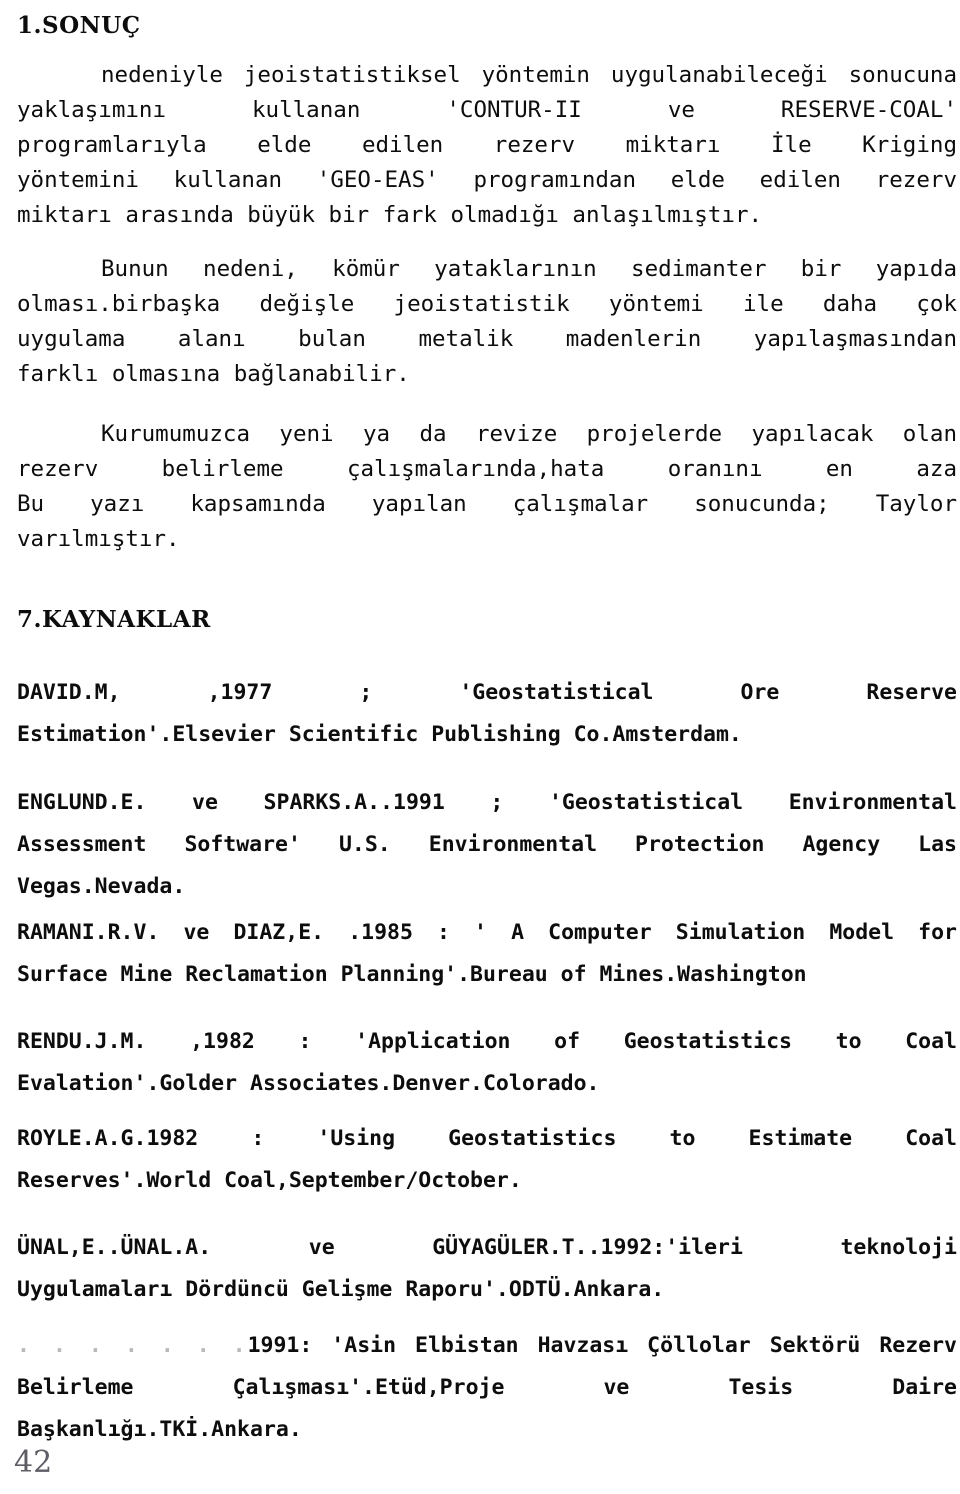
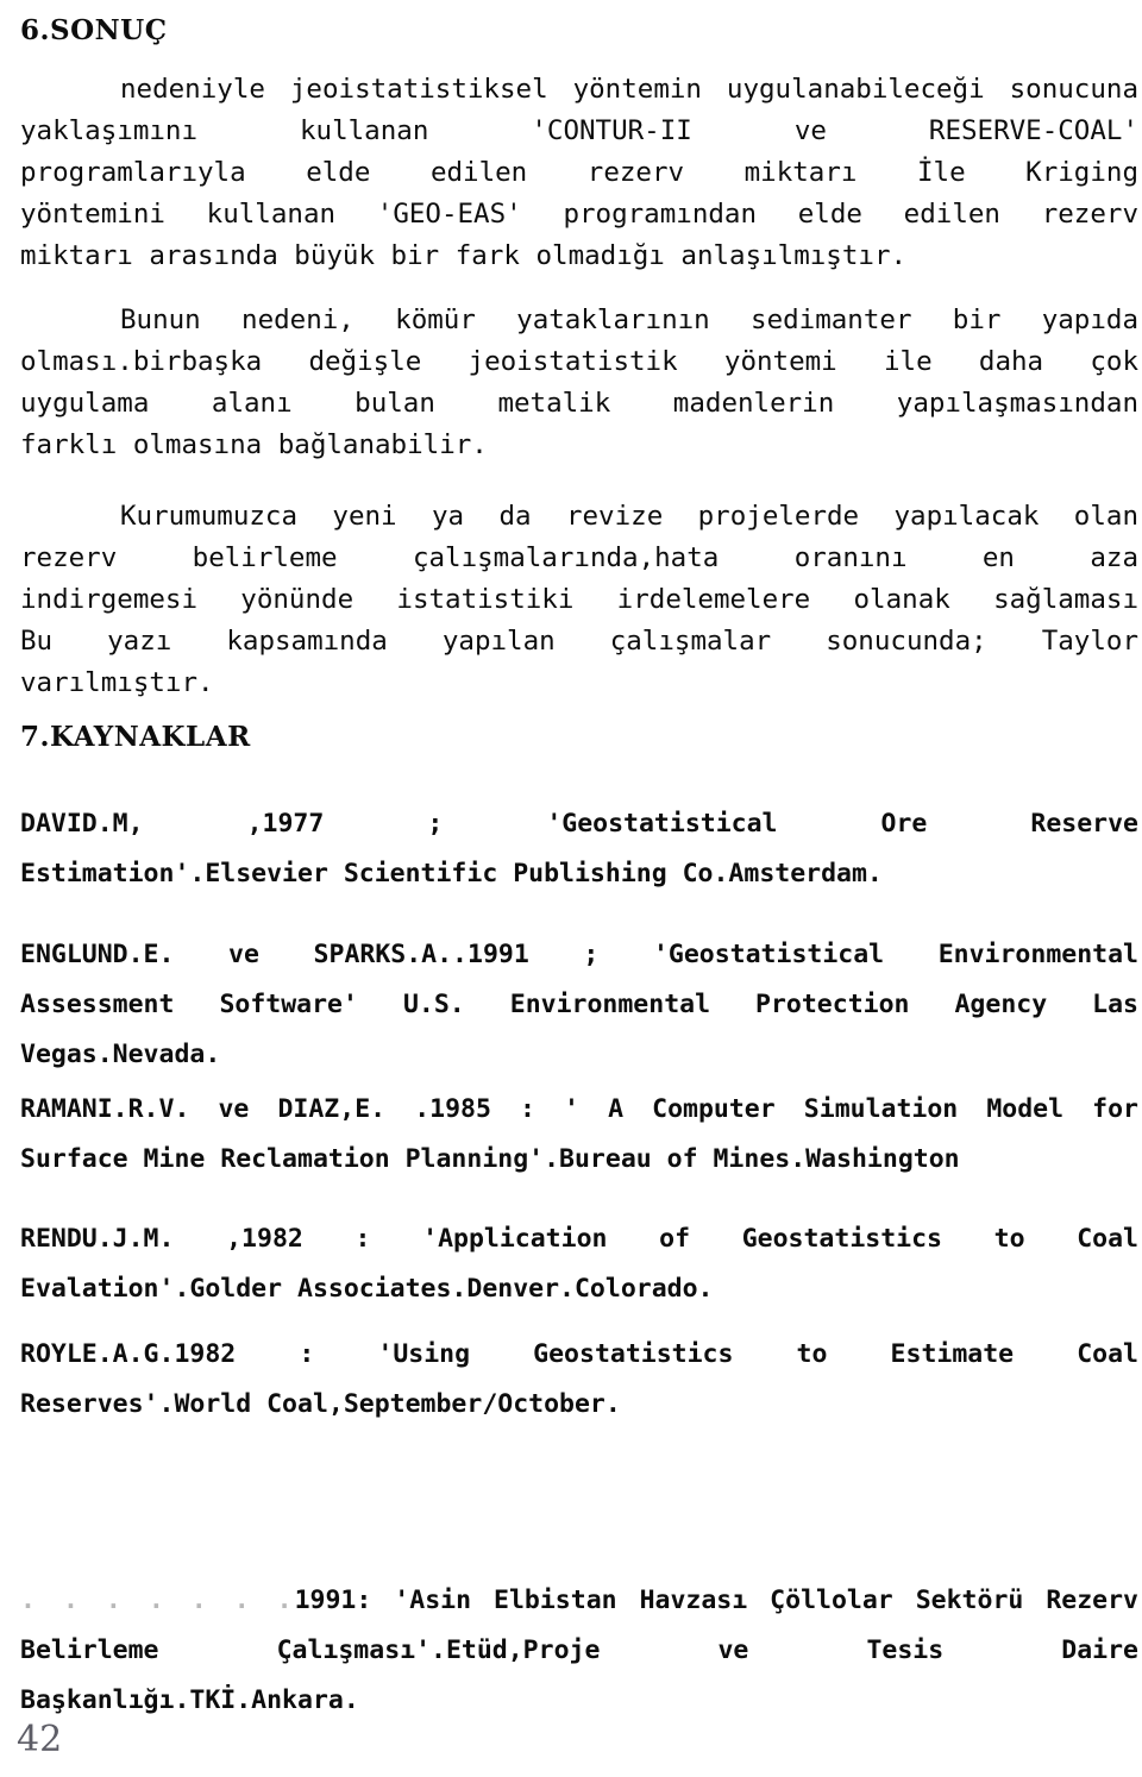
- 1.SONUÇ
+ 6.SONUÇ
  nedeniyle jeoistatistiksel yöntemin uygulanabileceği sonucuna
  yaklaşımını kullanan 'CONTUR-II ve RESERVE-COAL'
  programlarıyla elde edilen rezerv miktarı İle Kriging
  yöntemini kullanan 'GEO-EAS' programından elde edilen rezerv
  miktarı arasında büyük bir fark olmadığı anlaşılmıştır.
  Bunun nedeni, kömür yataklarının sedimanter bir yapıda
  olması.birbaşka değişle jeoistatistik yöntemi ile daha çok
  uygulama alanı bulan metalik madenlerin yapılaşmasından
  farklı olmasına bağlanabilir.
  Kurumumuzca yeni ya da revize projelerde yapılacak olan
  rezerv belirleme çalışmalarında,hata oranını en aza
+ indirgemesi yönünde istatistiki irdelemelere olanak sağlaması
  Bu yazı kapsamında yapılan çalışmalar sonucunda; Taylor
  varılmıştır.
  7.KAYNAKLAR
  DAVID.M, ,1977 ; 'Geostatistical Ore Reserve
  Estimation'.Elsevier Scientific Publishing Co.Amsterdam.
  ENGLUND.E. ve SPARKS.A..1991 ; 'Geostatistical Environmental
  Assessment Software' U.S. Environmental Protection Agency Las
  Vegas.Nevada.
  RAMANI.R.V. ve DIAZ,E. .1985 : ' A Computer Simulation Model for
  Surface Mine Reclamation Planning'.Bureau of Mines.Washington
  RENDU.J.M. ,1982 : 'Application of Geostatistics to Coal
  Evalation'.Golder Associates.Denver.Colorado.
  ROYLE.A.G.1982 : 'Using Geostatistics to Estimate Coal
  Reserves'.World Coal,September/October.
- ÜNAL,E..ÜNAL.A. ve GÜYAGÜLER.T..1992:'ileri teknoloji
- Uygulamaları Dördüncü Gelişme Raporu'.ODTÜ.Ankara.
  . . . . . . .1991: 'Asin Elbistan Havzası Çöllolar Sektörü Rezerv
  Belirleme Çalışması'.Etüd,Proje ve Tesis Daire
  Başkanlığı.TKİ.Ankara.
  42
